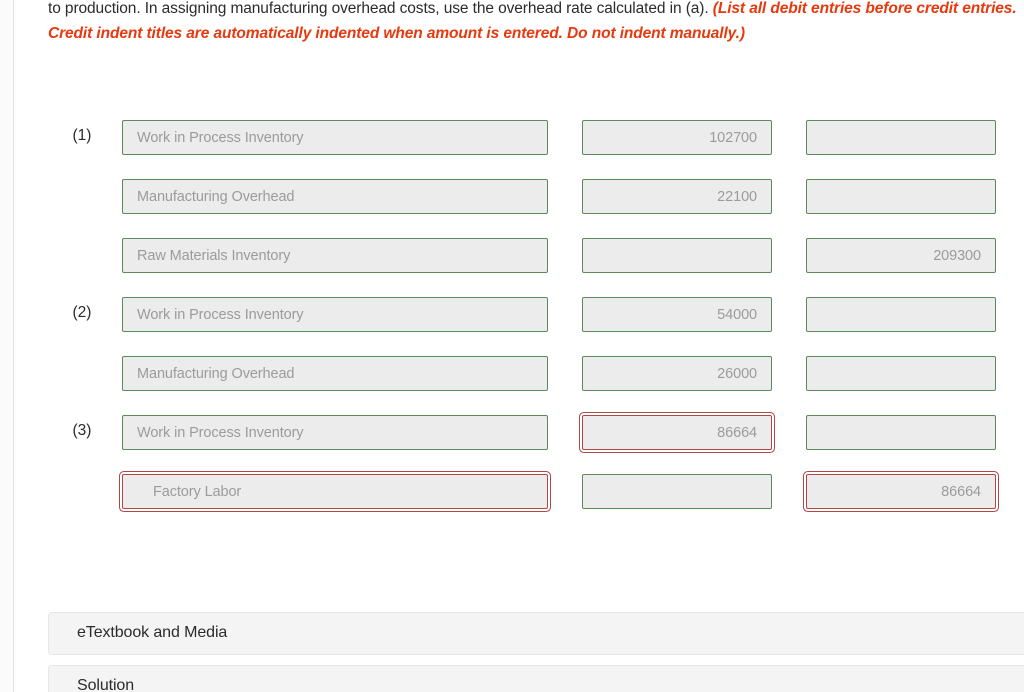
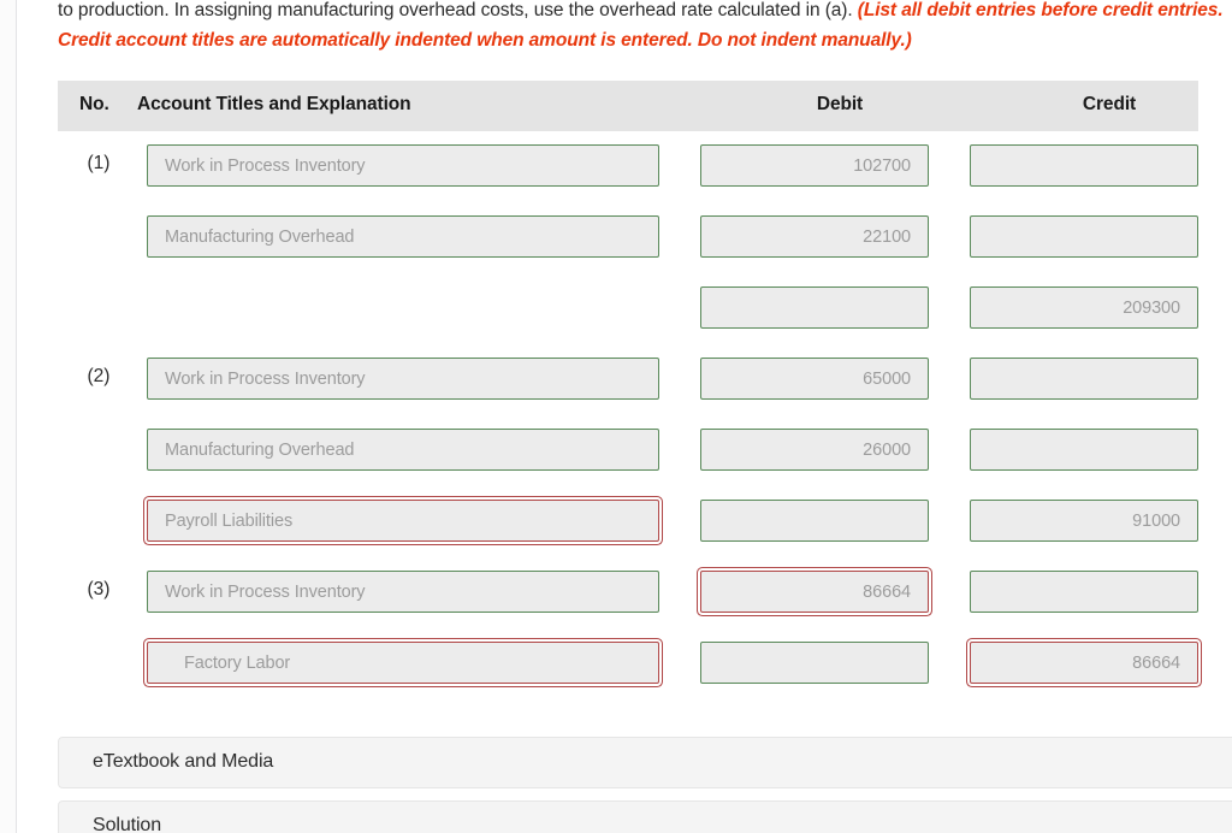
- to production. In assigning manufacturing overhead costs, use the overhead rate calculated in (a). (List all debit entries before credit entries. Credit indent titles are automatically indented when amount is entered. Do not indent manually.)
+ to production. In assigning manufacturing overhead costs, use the overhead rate calculated in (a). (List all debit entries before credit entries. Credit account titles are automatically indented when amount is entered. Do not indent manually.)
+ No.
+ Account Titles and Explanation
+ Debit
+ Credit
  (1)
  Work in Process Inventory
  102700
  Manufacturing Overhead
  22100
- Raw Materials Inventory
  209300
  (2)
  Work in Process Inventory
- 54000
+ 65000
  Manufacturing Overhead
  26000
+ Payroll Liabilities
+ 91000
  (3)
  Work in Process Inventory
  86664
  Factory Labor
  86664
  eTextbook and Media
  Solution
